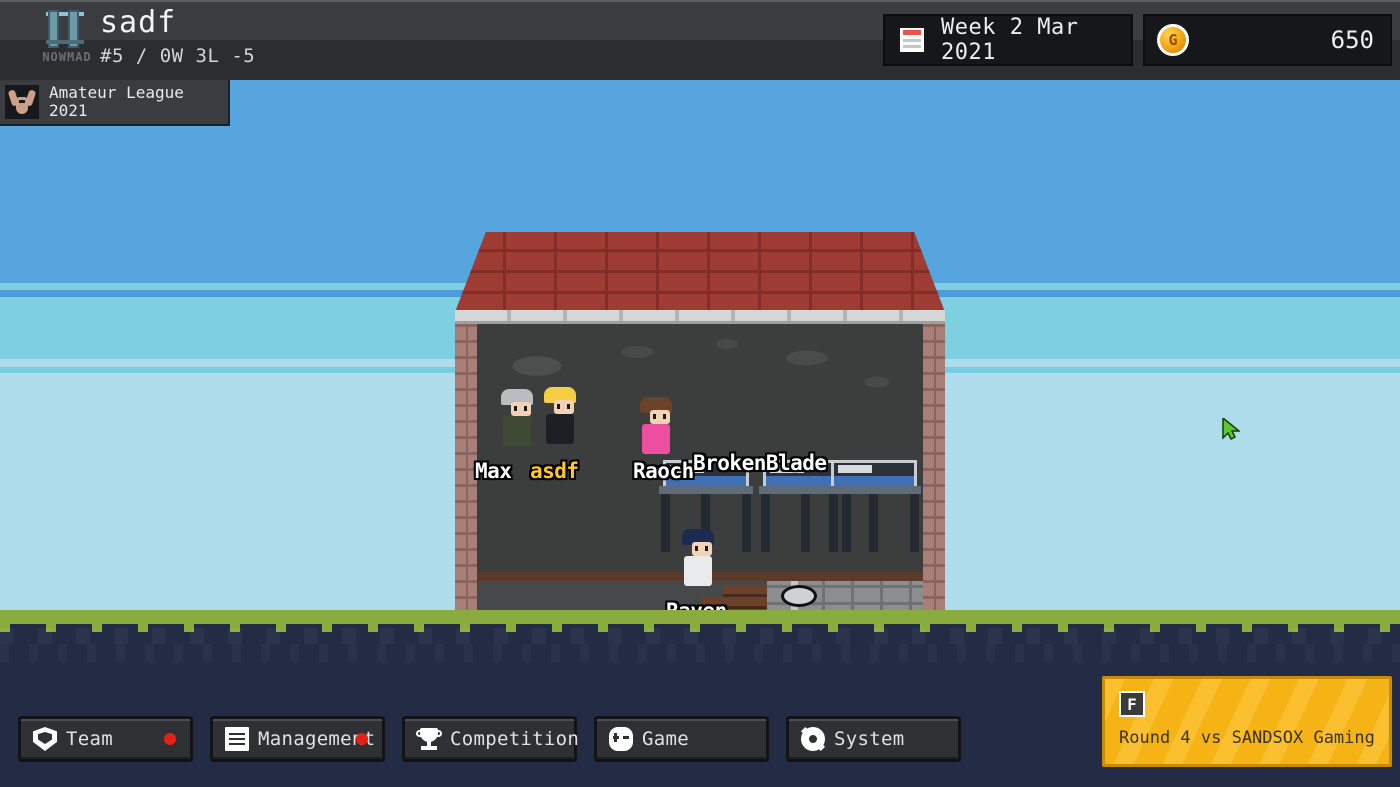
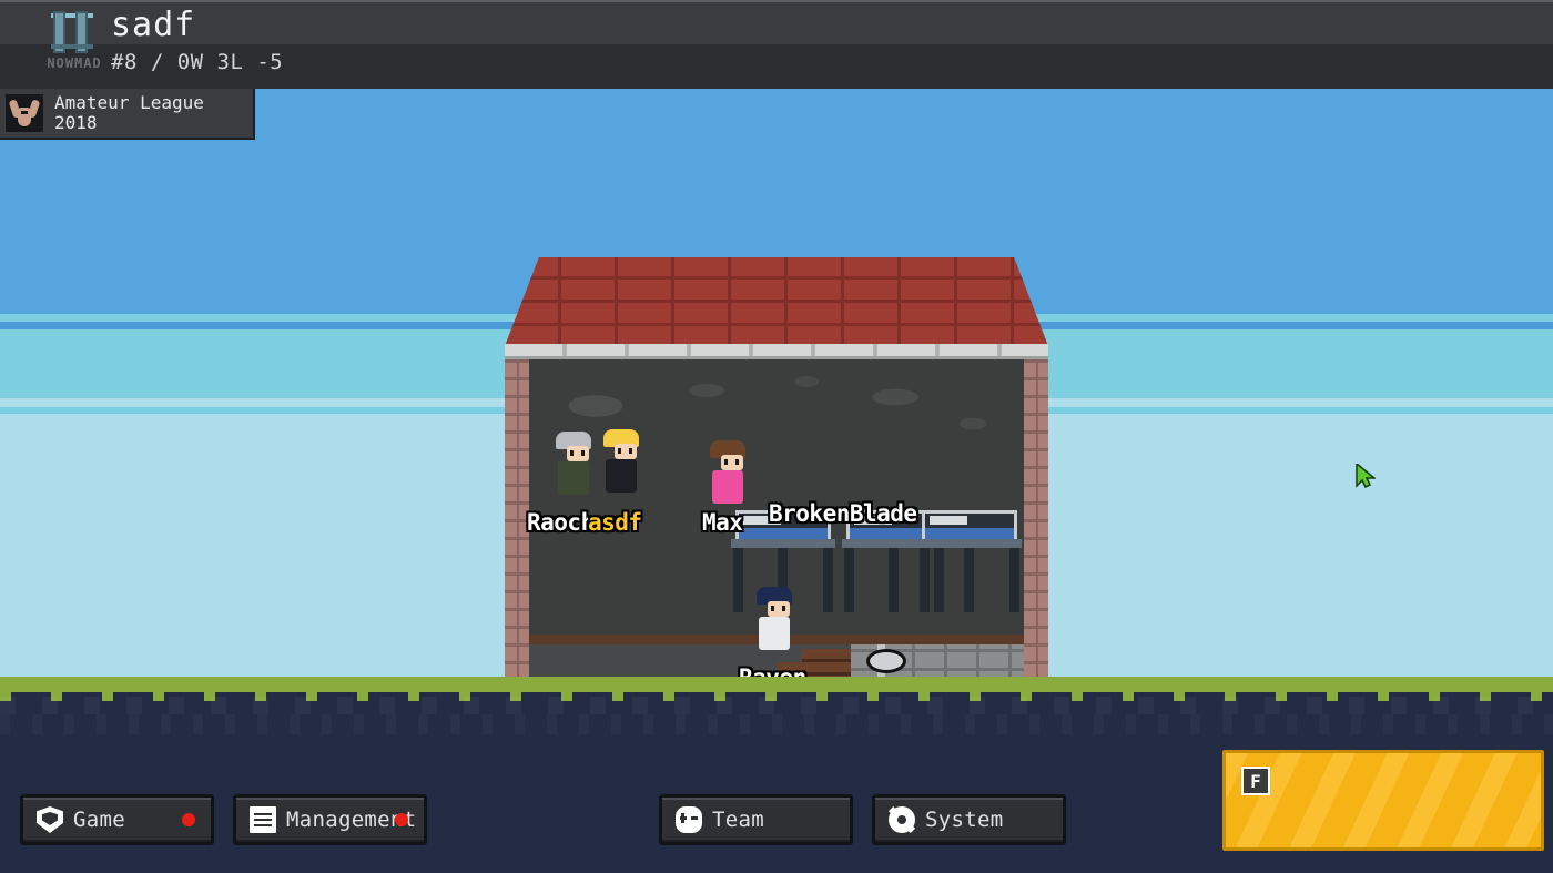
- Max
+ Raoch
  asdf
- Raoch
+ Max
  BrokenBlade
  NOWMAD
  sadf
- #5 / 0W 3L -5
+ #8 / 0W 3L -5
- Week 2 Mar 2021
- 650
  Amateur League
- 2021
+ 2018
- Team
+ Game
  Managemet
- Competition
- Game
+ Team
  System
  F
- Round 4 vs SANDSOX Gaming
